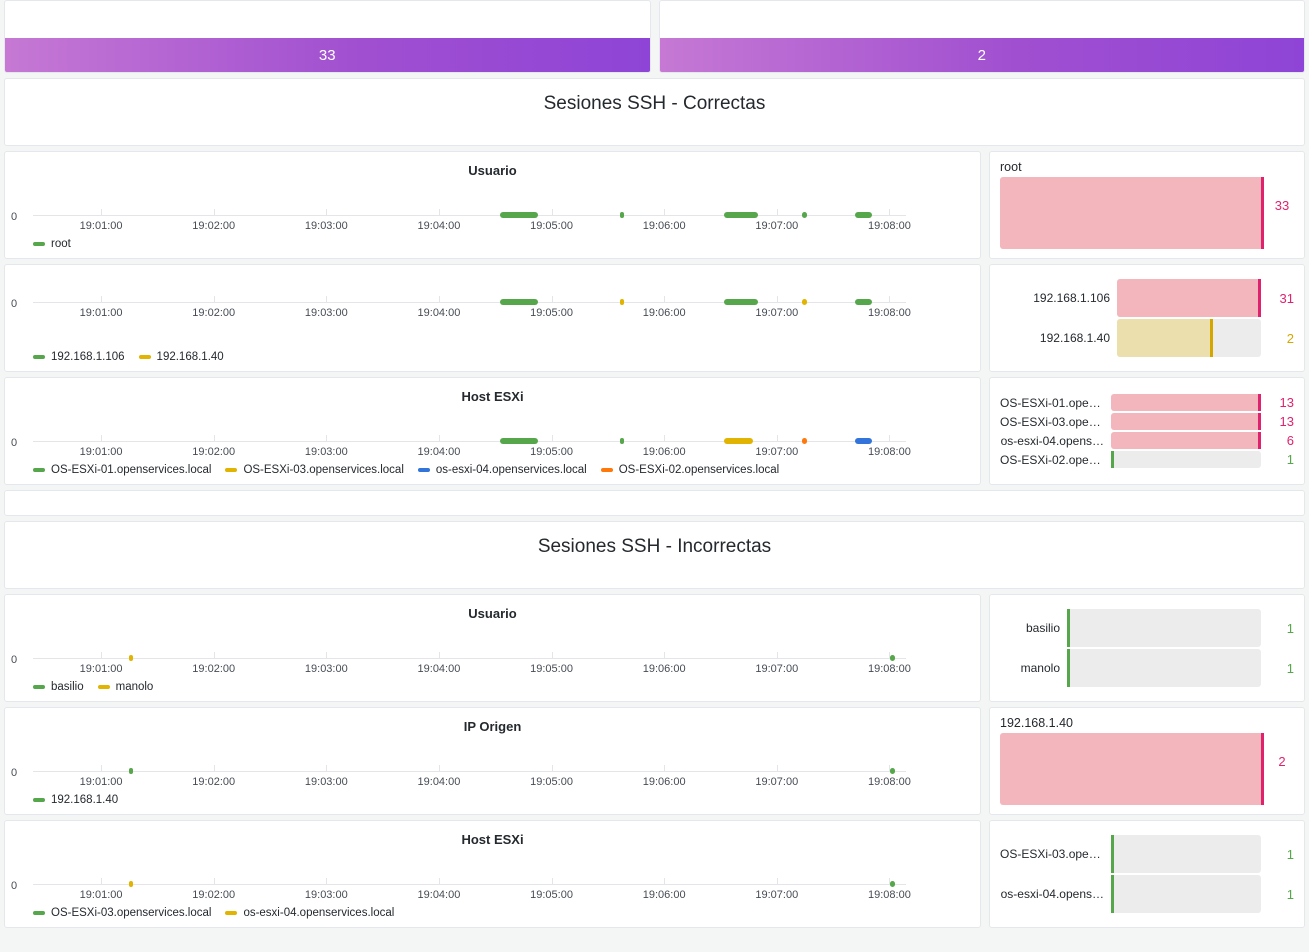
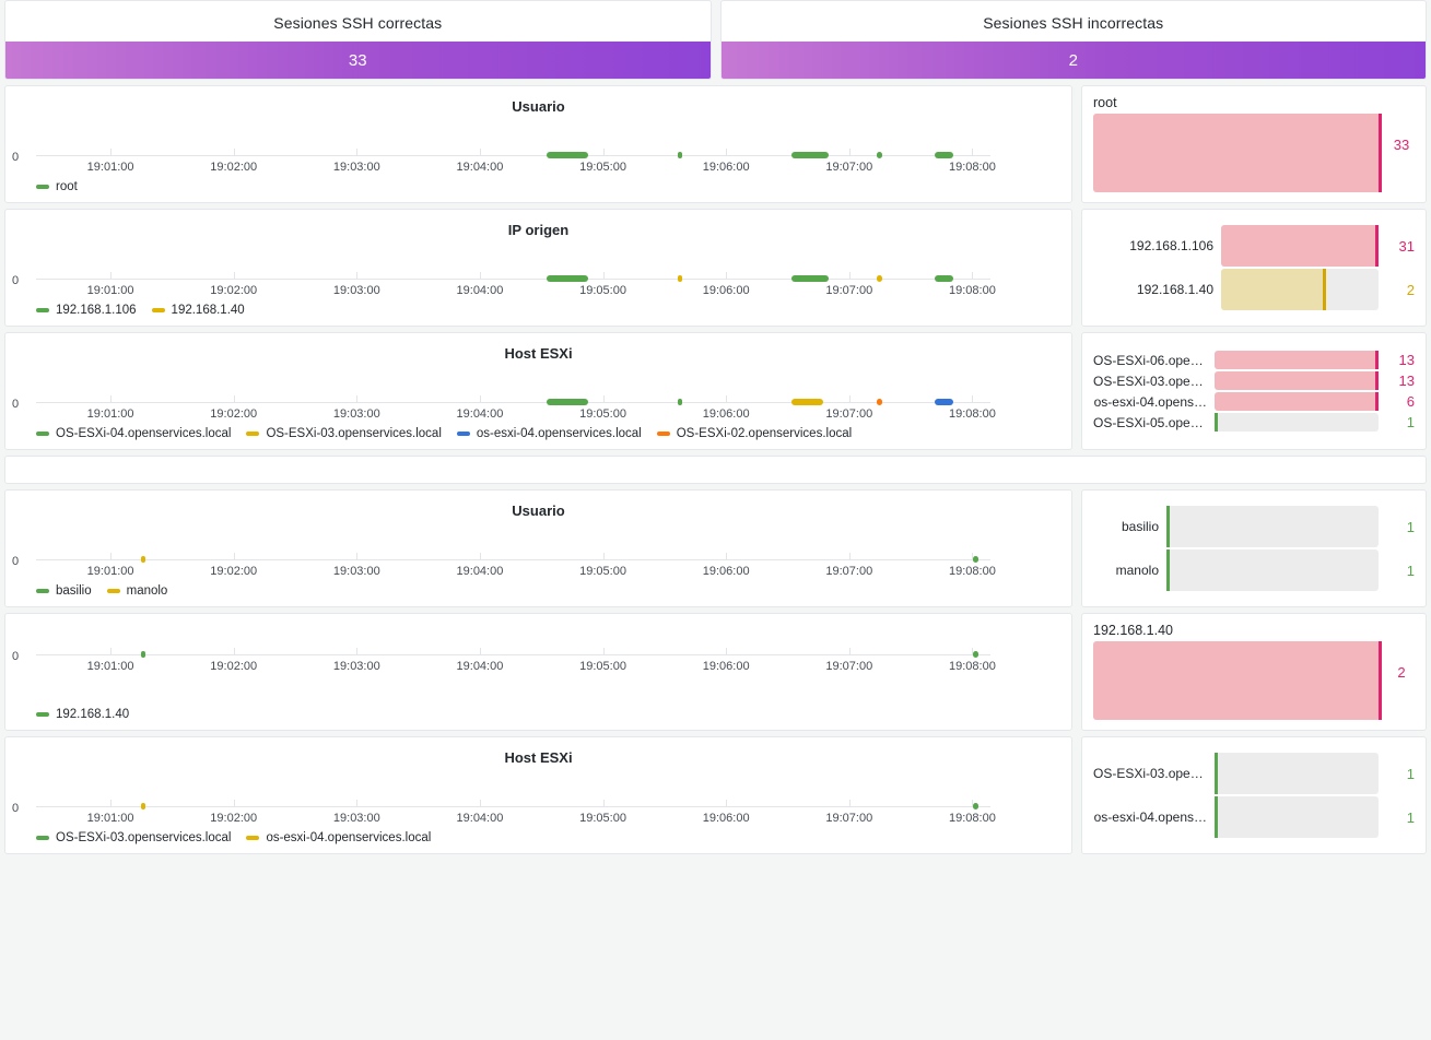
+ Sesiones SSH correctas
  33
+ Sesiones SSH incorrectas
  2
- Sesiones SSH - Correctas
  Usuario
  0
  19:01:00
  19:02:00
  19:03:00
  19:04:00
  19:05:00
  19:06:00
  19:07:00
  19:08:00
  root
  root
  33
+ IP origen
  0
  19:01:00
  19:02:00
  19:03:00
  19:04:00
  19:05:00
  19:06:00
  19:07:00
  19:08:00
  192.168.1.106
  192.168.1.40
  192.168.1.106
  31
  192.168.1.40
  2
  Host ESXi
  0
  19:01:00
  19:02:00
  19:03:00
  19:04:00
  19:05:00
  19:06:00
  19:07:00
  19:08:00
- OS-ESXi-01.openservices.local
+ OS-ESXi-04.openservices.local
  OS-ESXi-03.openservices.local
  os-esxi-04.openservices.local
  OS-ESXi-02.openservices.local
- OS-ESXi-01.open…
+ OS-ESXi-06.open…
  13
  OS-ESXi-03.open…
  13
  os-esxi-04.opens…
  6
- OS-ESXi-02.open…
+ OS-ESXi-05.open…
  1
- Sesiones SSH - Incorrectas
  Usuario
  0
  19:01:00
  19:02:00
  19:03:00
  19:04:00
  19:05:00
  19:06:00
  19:07:00
  19:08:00
  basilio
  manolo
  basilio
  1
  manolo
  1
- IP Origen
  0
  19:01:00
  19:02:00
  19:03:00
  19:04:00
  19:05:00
  19:06:00
  19:07:00
  19:08:00
  192.168.1.40
  192.168.1.40
  2
  Host ESXi
  0
  19:01:00
  19:02:00
  19:03:00
  19:04:00
  19:05:00
  19:06:00
  19:07:00
  19:08:00
  OS-ESXi-03.openservices.local
  os-esxi-04.openservices.local
  OS-ESXi-03.open…
  1
  os-esxi-04.opens…
  1
